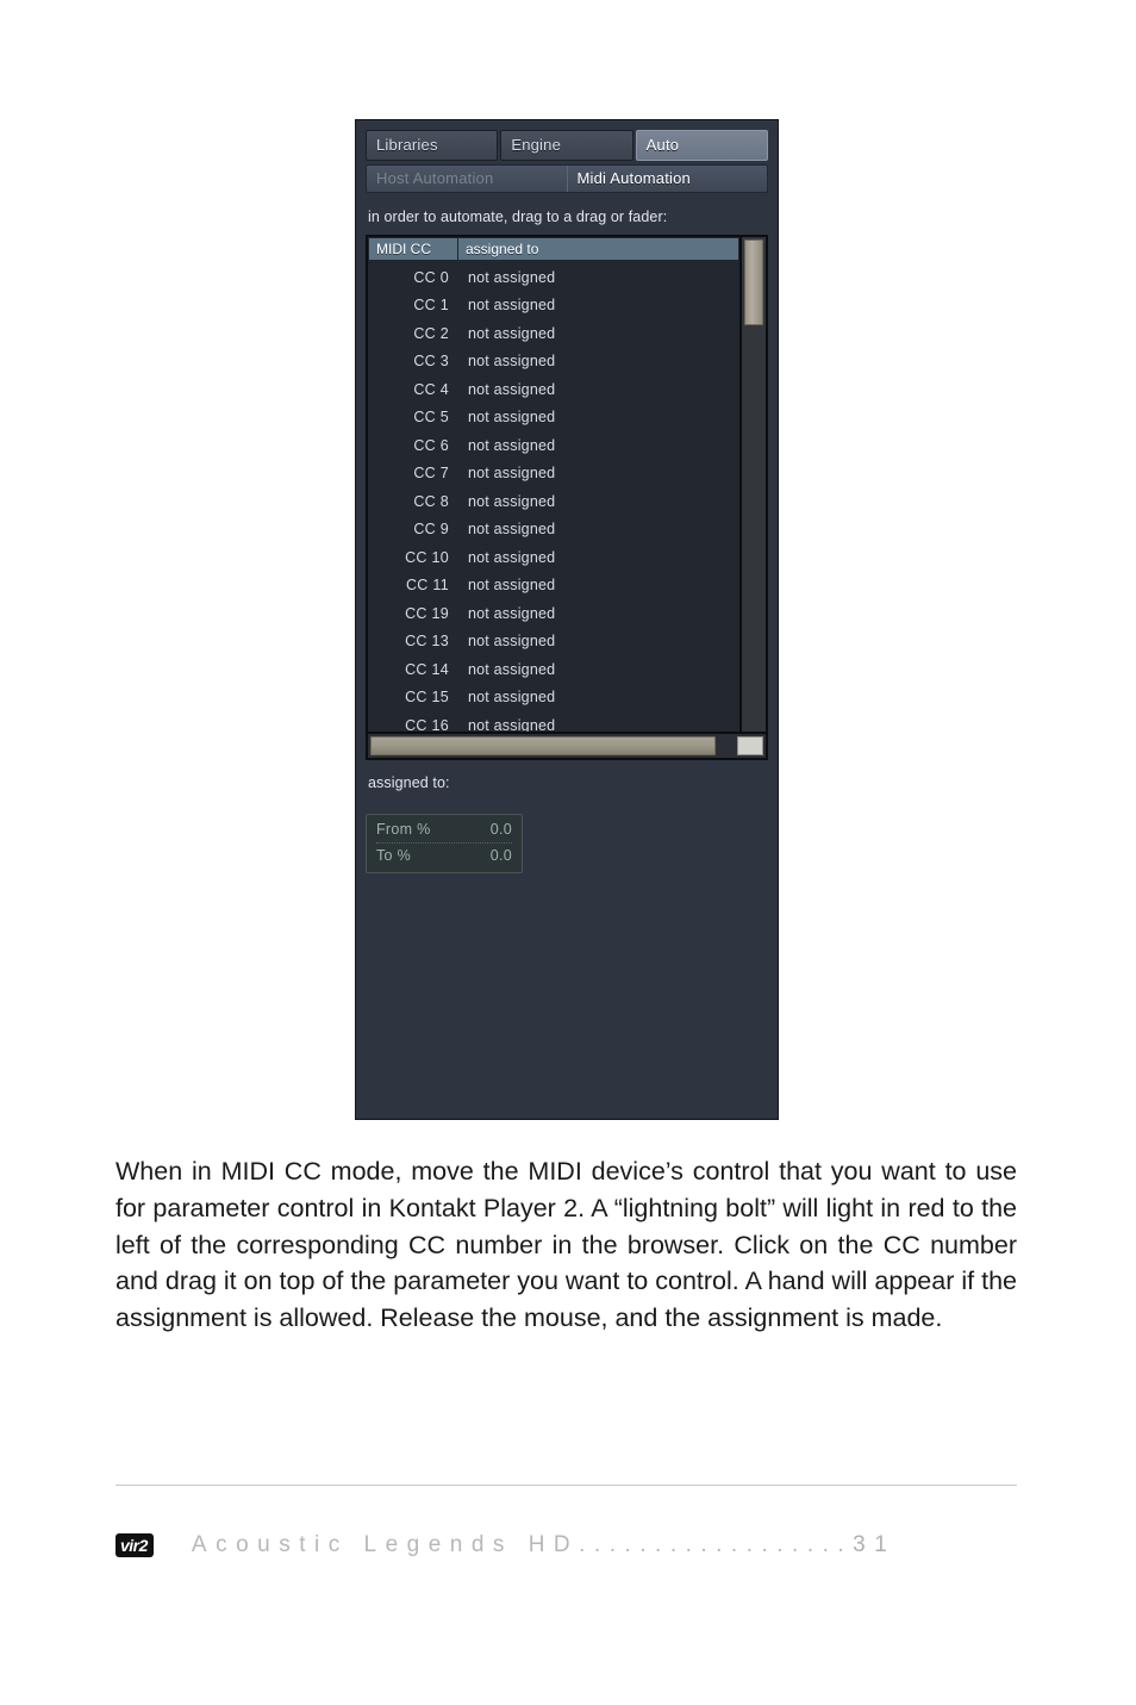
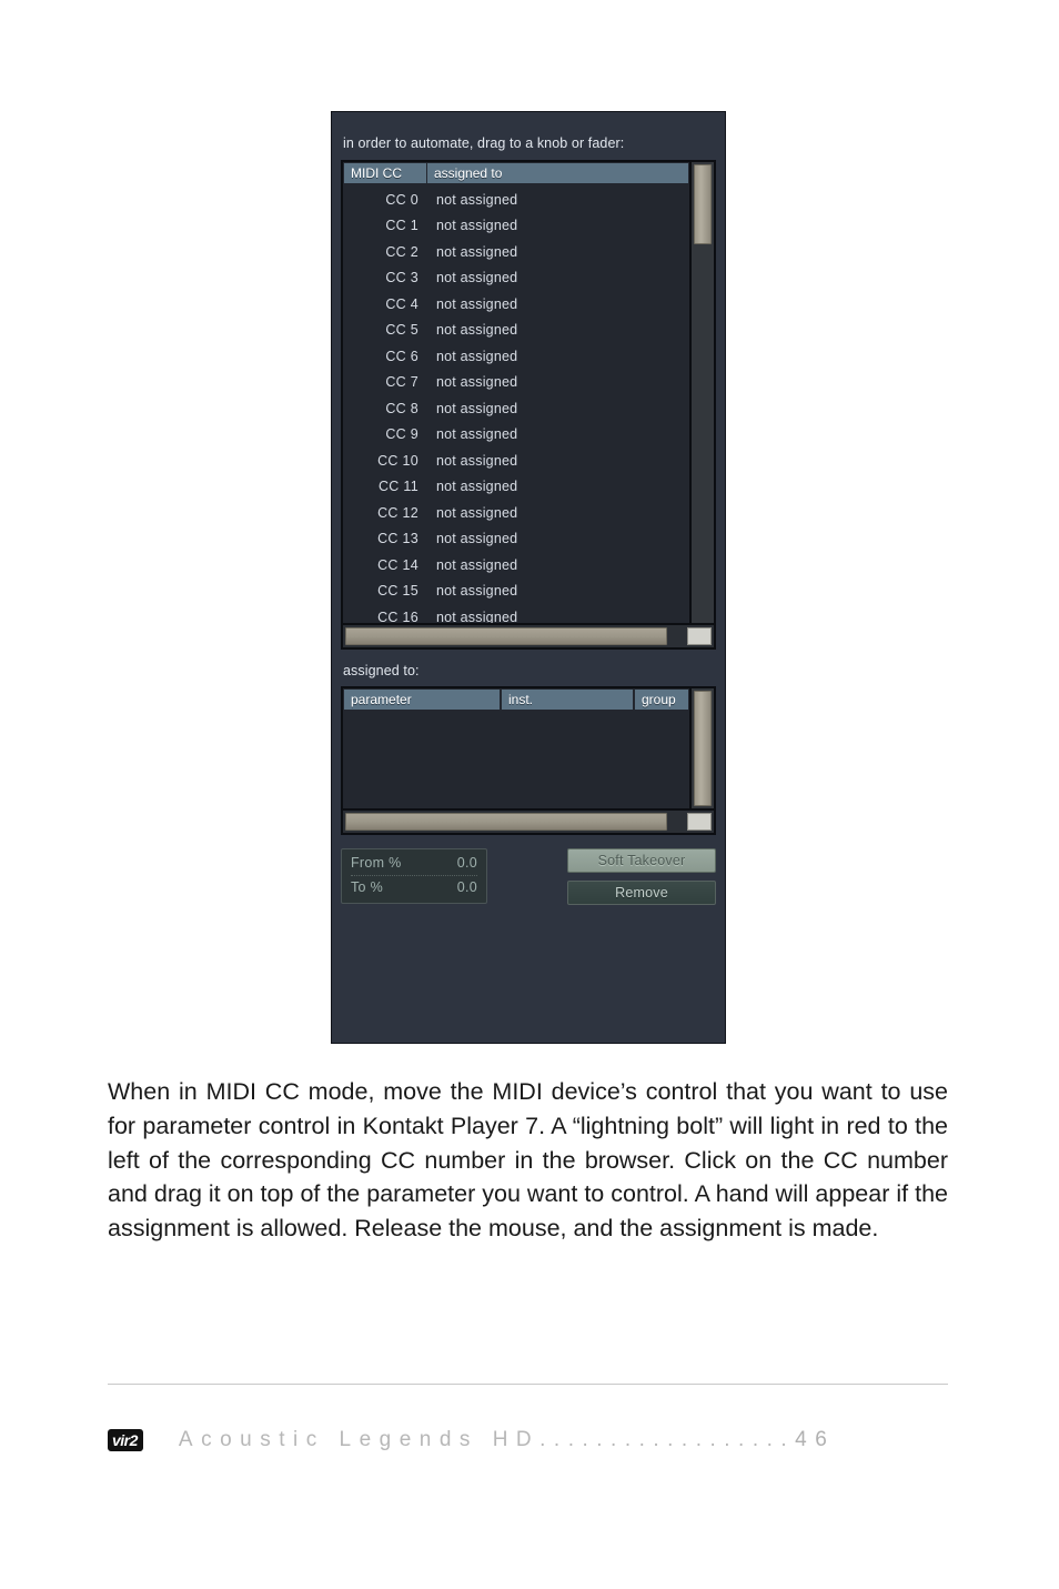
- Libraries
- Engine
- Auto
- Host Automation
- Midi Automation
- in order to automate, drag to a drag or fader:
+ in order to automate, drag to a knob or fader:
  MIDI CC
  assigned to
  CC 0
  not assigned
  CC 1
  not assigned
  CC 2
  not assigned
  CC 3
  not assigned
  CC 4
  not assigned
  CC 5
  not assigned
  CC 6
  not assigned
  CC 7
  not assigned
  CC 8
  not assigned
  CC 9
  not assigned
  CC 10
  not assigned
  CC 11
  not assigned
- CC 19
+ CC 12
  not assigned
  CC 13
  not assigned
  CC 14
  not assigned
  CC 15
  not assigned
  CC 16
  not assigned
  assigned to:
+ parameter
+ inst.
+ group
  From %
  0.0
  To %
  0.0
+ Soft Takeover
+ Remove
- When in MIDI CC mode, move the MIDI device’s control that you want to use for parameter control in Kontakt Player 2. A “lightning bolt” will light in red to the left of the corresponding CC number in the browser. Click on the CC number and drag it on top of the parameter you want to control. A hand will appear if the assignment is allowed. Release the mouse, and the assignment is made.
+ When in MIDI CC mode, move the MIDI device’s control that you want to use for parameter control in Kontakt Player 7. A “lightning bolt” will light in red to the left of the corresponding CC number in the browser. Click on the CC number and drag it on top of the parameter you want to control. A hand will appear if the assignment is allowed. Release the mouse, and the assignment is made.
  vir2
- Acoustic Legends HD..................31
+ Acoustic Legends HD..................46
